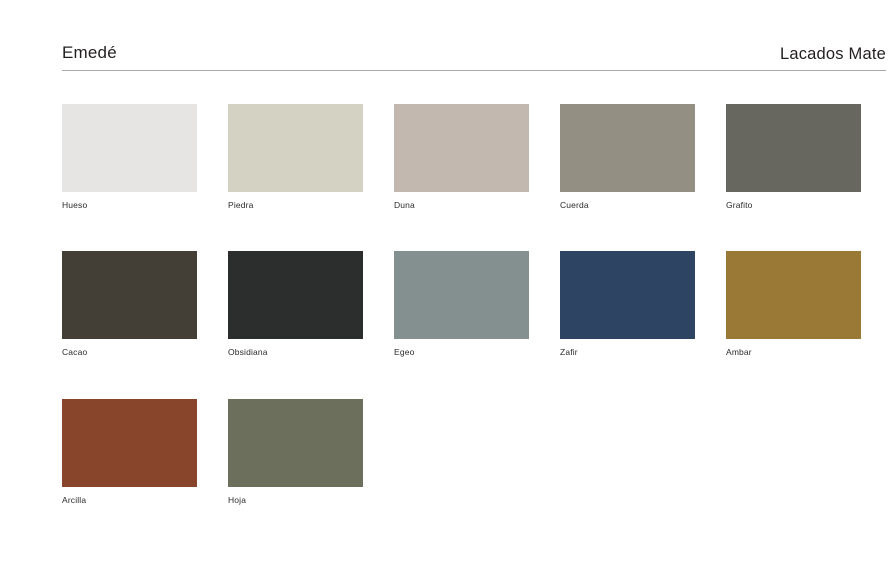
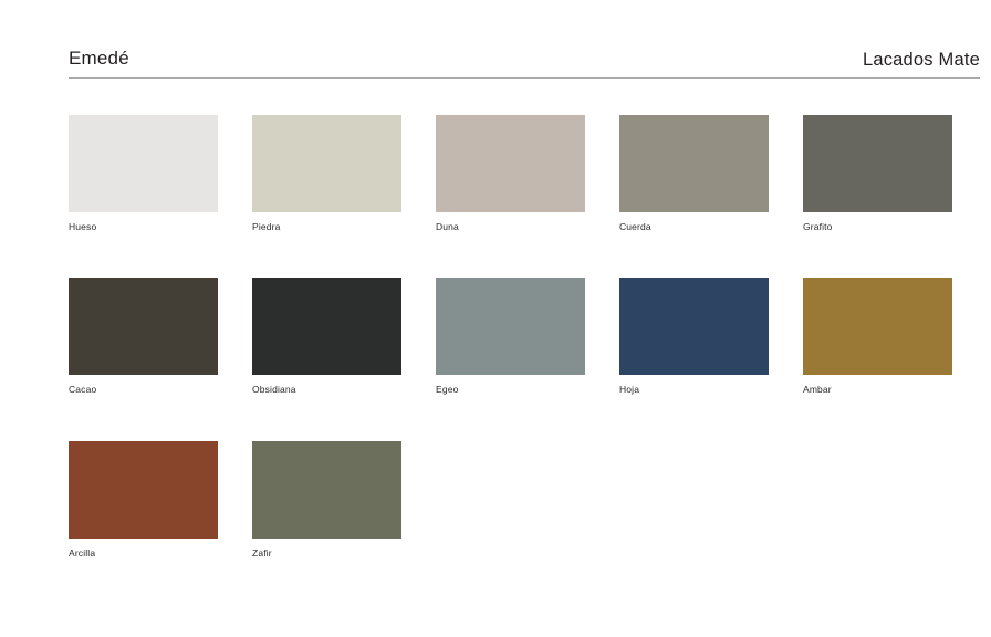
  Emedé
  Lacados Mate
  Hueso
  Piedra
  Duna
  Cuerda
  Grafito
  Cacao
  Obsidiana
  Egeo
- Zafir
+ Hoja
  Ambar
  Arcilla
- Hoja
+ Zafir
